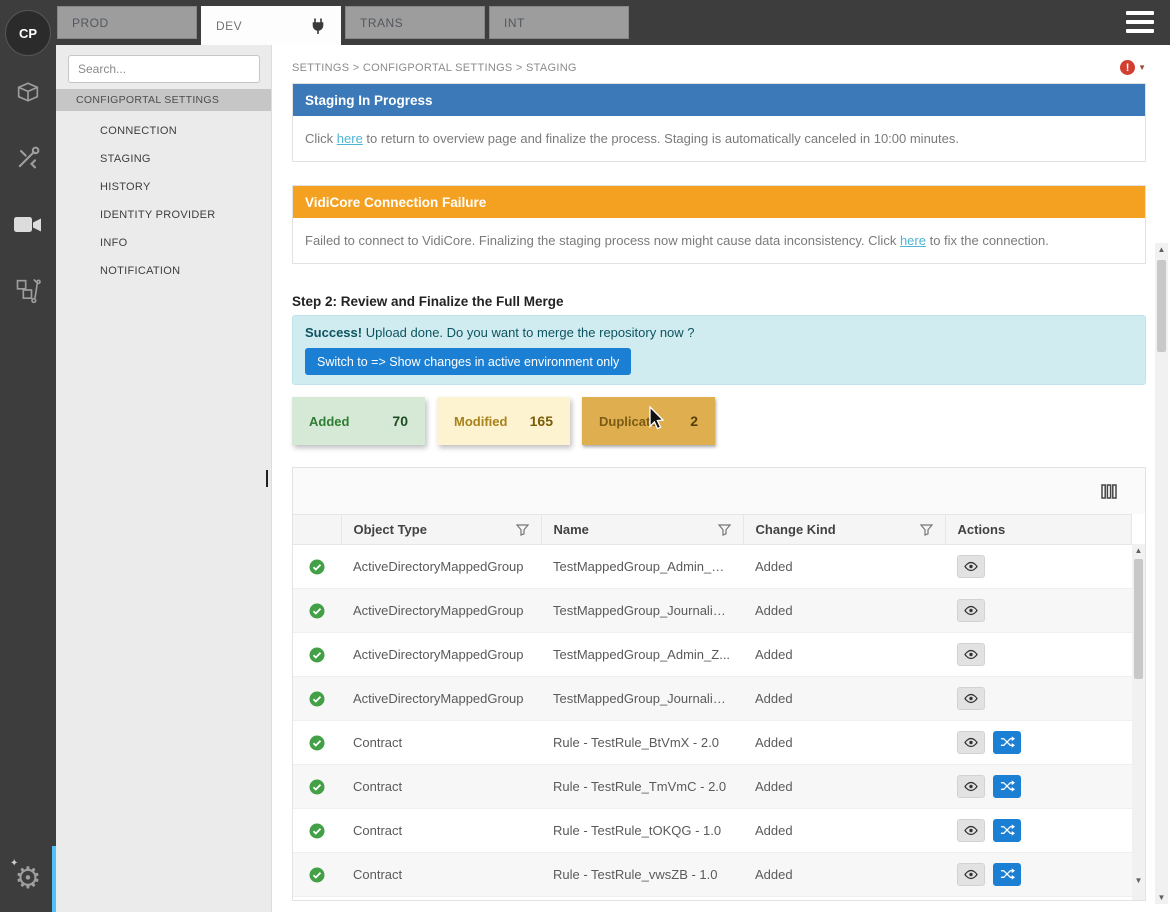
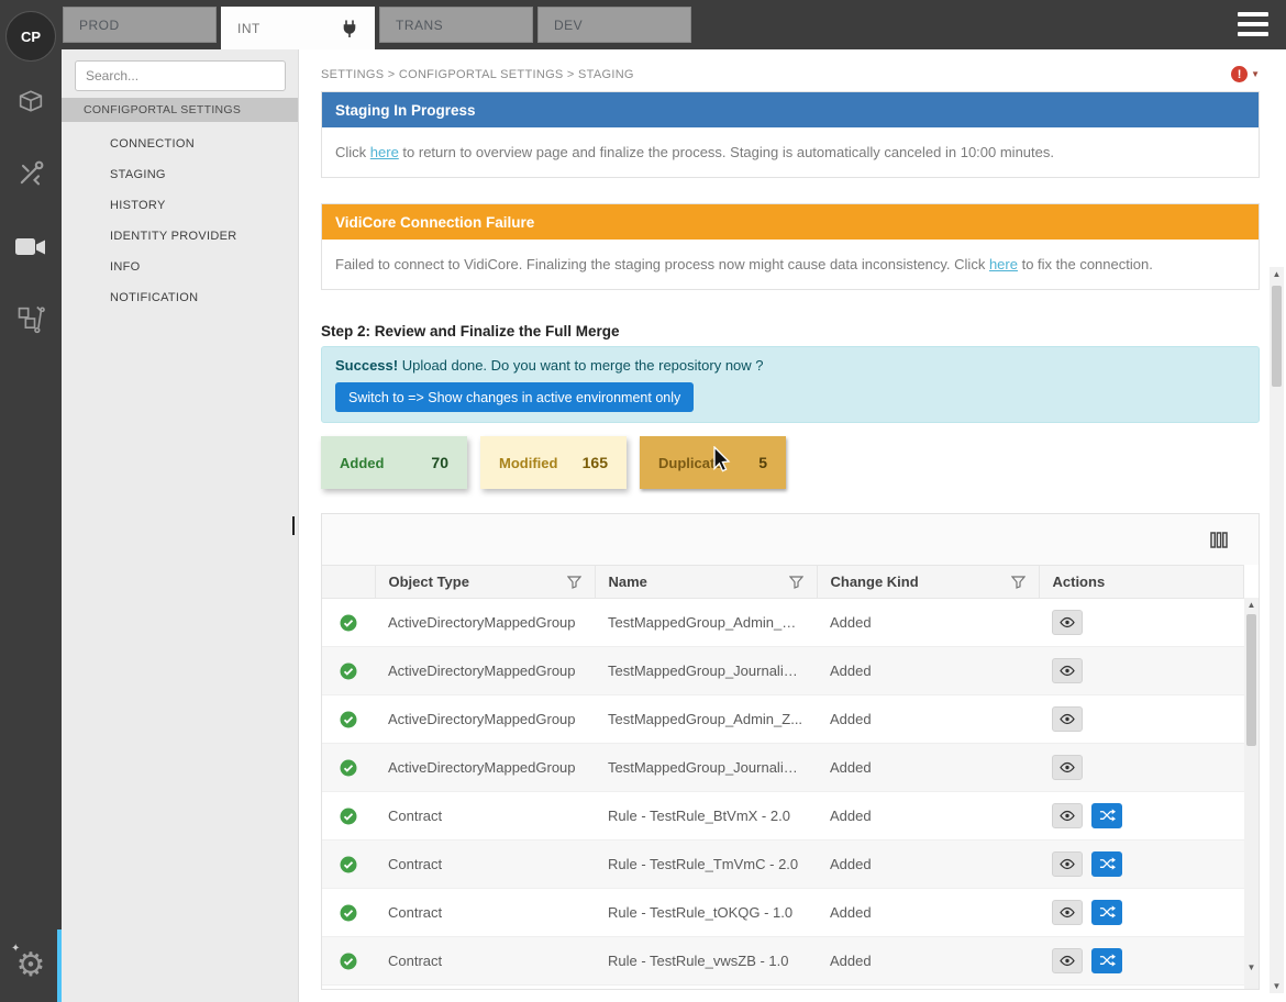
  PROD
- DEV
+ INT
  TRANS
- INT
+ DEV
  CP
  ⚙
  ✦
  Search...
  CONFIGPORTAL SETTINGS
  CONNECTION
  STAGING
  HISTORY
  IDENTITY PROVIDER
  INFO
  NOTIFICATION
  SETTINGS > CONFIGPORTAL SETTINGS > STAGING
  !
  ▼
  Staging In Progress
  Click here to return to overview page and finalize the process. Staging is automatically canceled in 10:00 minutes.
  VidiCore Connection Failure
  Failed to connect to VidiCore. Finalizing the staging process now might cause data inconsistency. Click here to fix the connection.
  Step 2: Review and Finalize the Full Merge
  Success! Upload done. Do you want to merge the repository now ?
  Switch to => Show changes in active environment only
  Added
  70
  Modified
  165
  Duplicat
- 2
+ 5
  	Object Type	Name	Change Kind	Actions
  	ActiveDirectoryMappedGroup	TestMappedGroup_Admin_G...	Added
  	ActiveDirectoryMappedGroup	TestMappedGroup_Journalist...	Added
  	ActiveDirectoryMappedGroup	TestMappedGroup_Admin_Z...	Added
  	ActiveDirectoryMappedGroup	TestMappedGroup_Journalist...	Added
  	Contract	Rule - TestRule_BtVmX - 2.0	Added
  	Contract	Rule - TestRule_TmVmC - 2.0	Added
  	Contract	Rule - TestRule_tOKQG - 1.0	Added
  	Contract	Rule - TestRule_vwsZB - 1.0	Added
  ▲
  ▼
  ▲
  ▼
